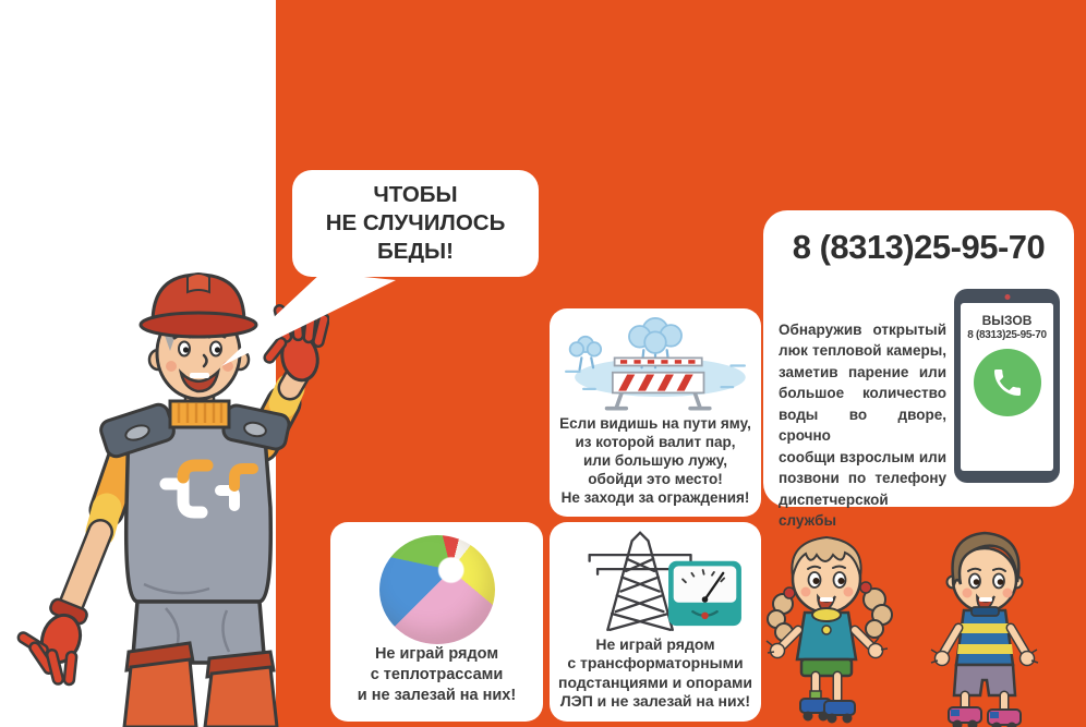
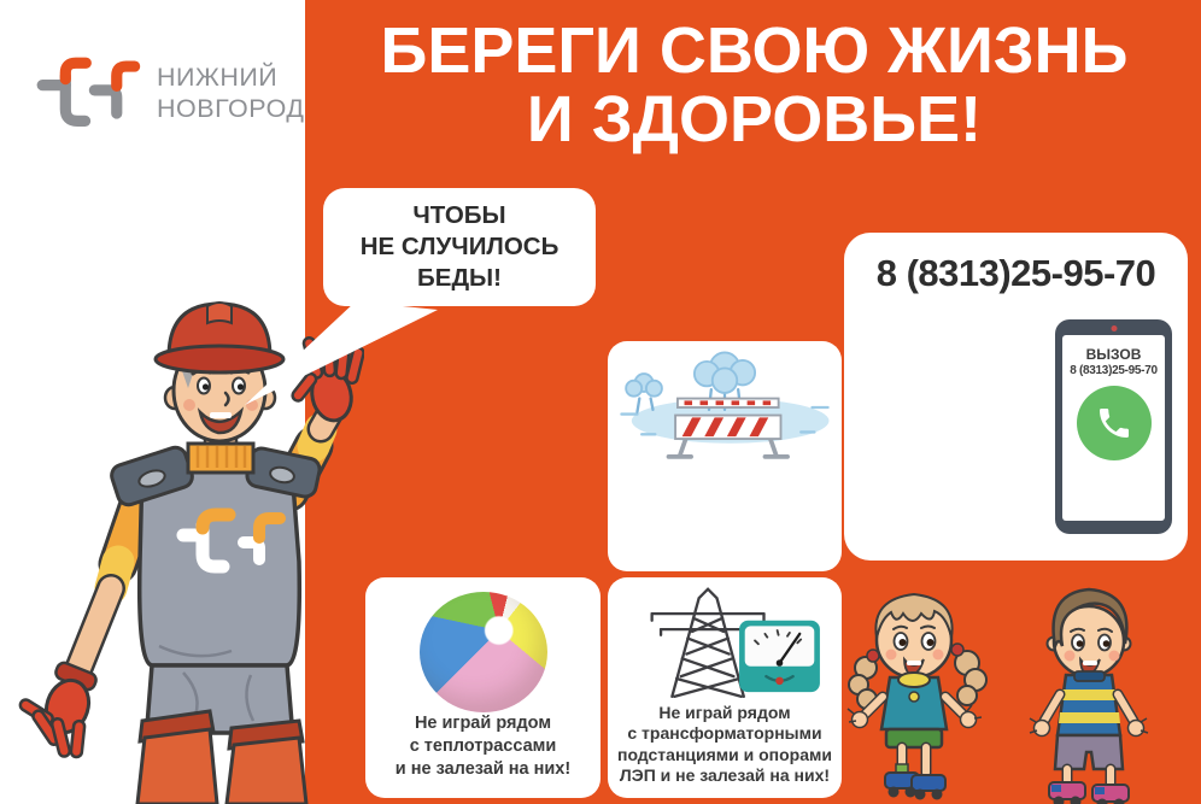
+ НИЖНИЙ
+ НОВГОРОД
+ БЕРЕГИ СВОЮ ЖИЗНЬ
+ И ЗДОРОВЬЕ!
  ЧТОБЫ
  НЕ СЛУЧИЛОСЬ
  БЕДЫ!
- Если видишь на пути яму,
- из которой валит пар,
- или большую лужу,
- обойди это место!
- Не заходи за ограждения!
  Не играй рядом
  с теплотрассами
  и не залезай на них!
  Не играй рядом
  с трансформаторными
  подстанциями и опорами
  ЛЭП и не залезай на них!
  8 (8313)25-95-70
- Обнаружив открытый
- люк тепловой камеры,
- заметив парение или
- большое количество
- воды во дворе, срочно
- сообщи взрослым или
- позвони по телефону
- диспетчерской службы
  ВЫЗОВ
  8 (8313)25-95-70
